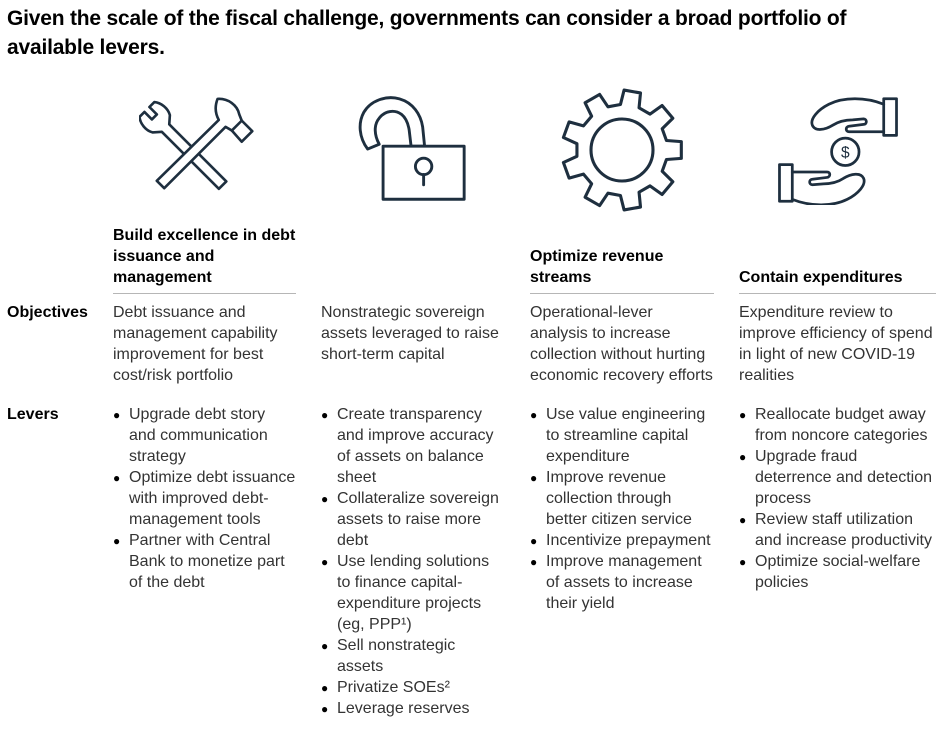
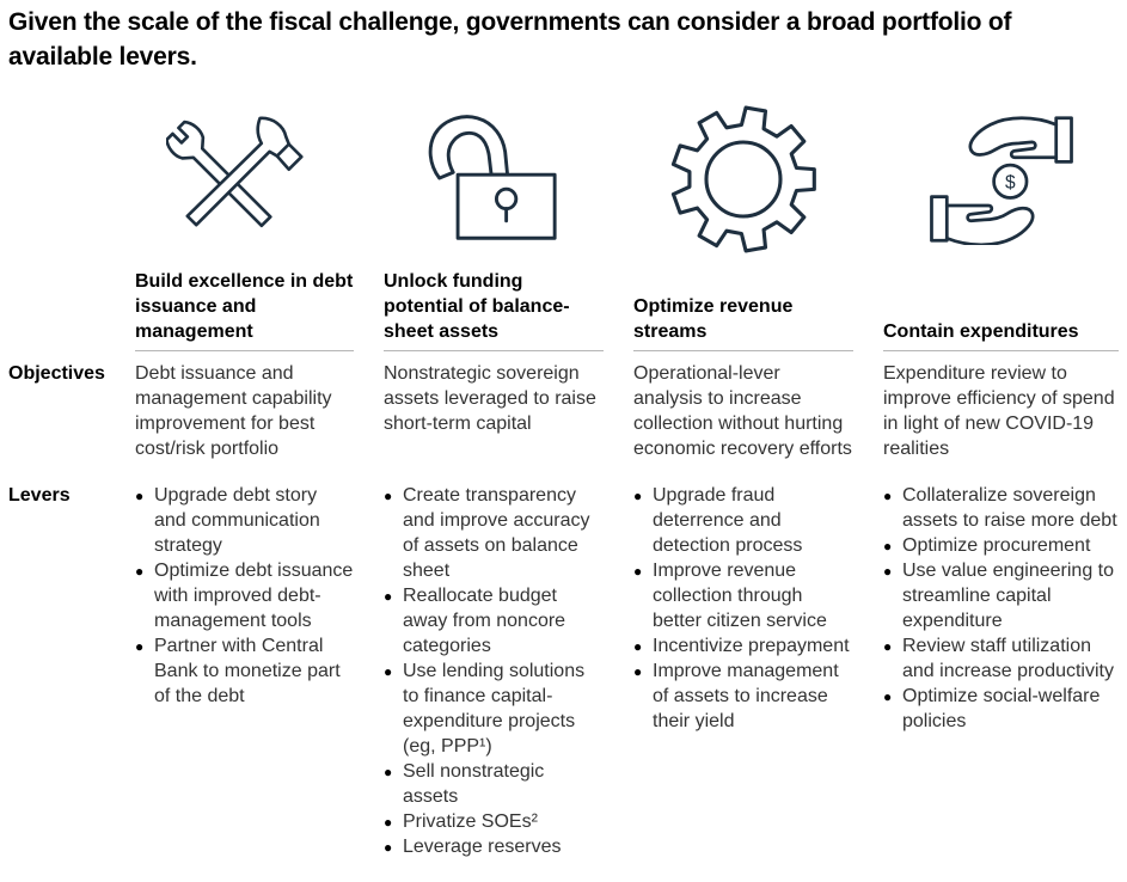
  Given the scale of the fiscal challenge, governments can consider a broad portfolio of available levers.
  $
  Build excellence in debt issuance and management
+ Unlock funding potential of balance-sheet assets
  Optimize revenue streams
  Contain expenditures
  Objectives
  Debt issuance and management capability improvement for best cost/risk portfolio
  Nonstrategic sovereign assets leveraged to raise short-term capital
  Operational-lever analysis to increase collection without hurting economic recovery efforts
  Expenditure review to improve efficiency of spend in light of new COVID-19 realities
  Levers
  Upgrade debt story and communication strategy
  Optimize debt issuance with improved debt-management tools
  Partner with Central Bank to monetize part of the debt
  Create transparency and improve accuracy of assets on balance sheet
- Collateralize sovereign assets to raise more debt
+ Reallocate budget away from noncore categories
  Use lending solutions to finance capital-expenditure projects (eg, PPP¹)
  Sell nonstrategic assets
  Privatize SOEs²
  Leverage reserves
- Use value engineering to streamline capital expenditure
+ Upgrade fraud deterrence and detection process
  Improve revenue collection through better citizen service
  Incentivize prepayment
  Improve management of assets to increase their yield
- Reallocate budget away from noncore categories
+ Collateralize sovereign assets to raise more debt
+ Optimize procurement
- Upgrade fraud deterrence and detection process
+ Use value engineering to streamline capital expenditure
  Review staff utilization and increase productivity
  Optimize social-welfare policies
